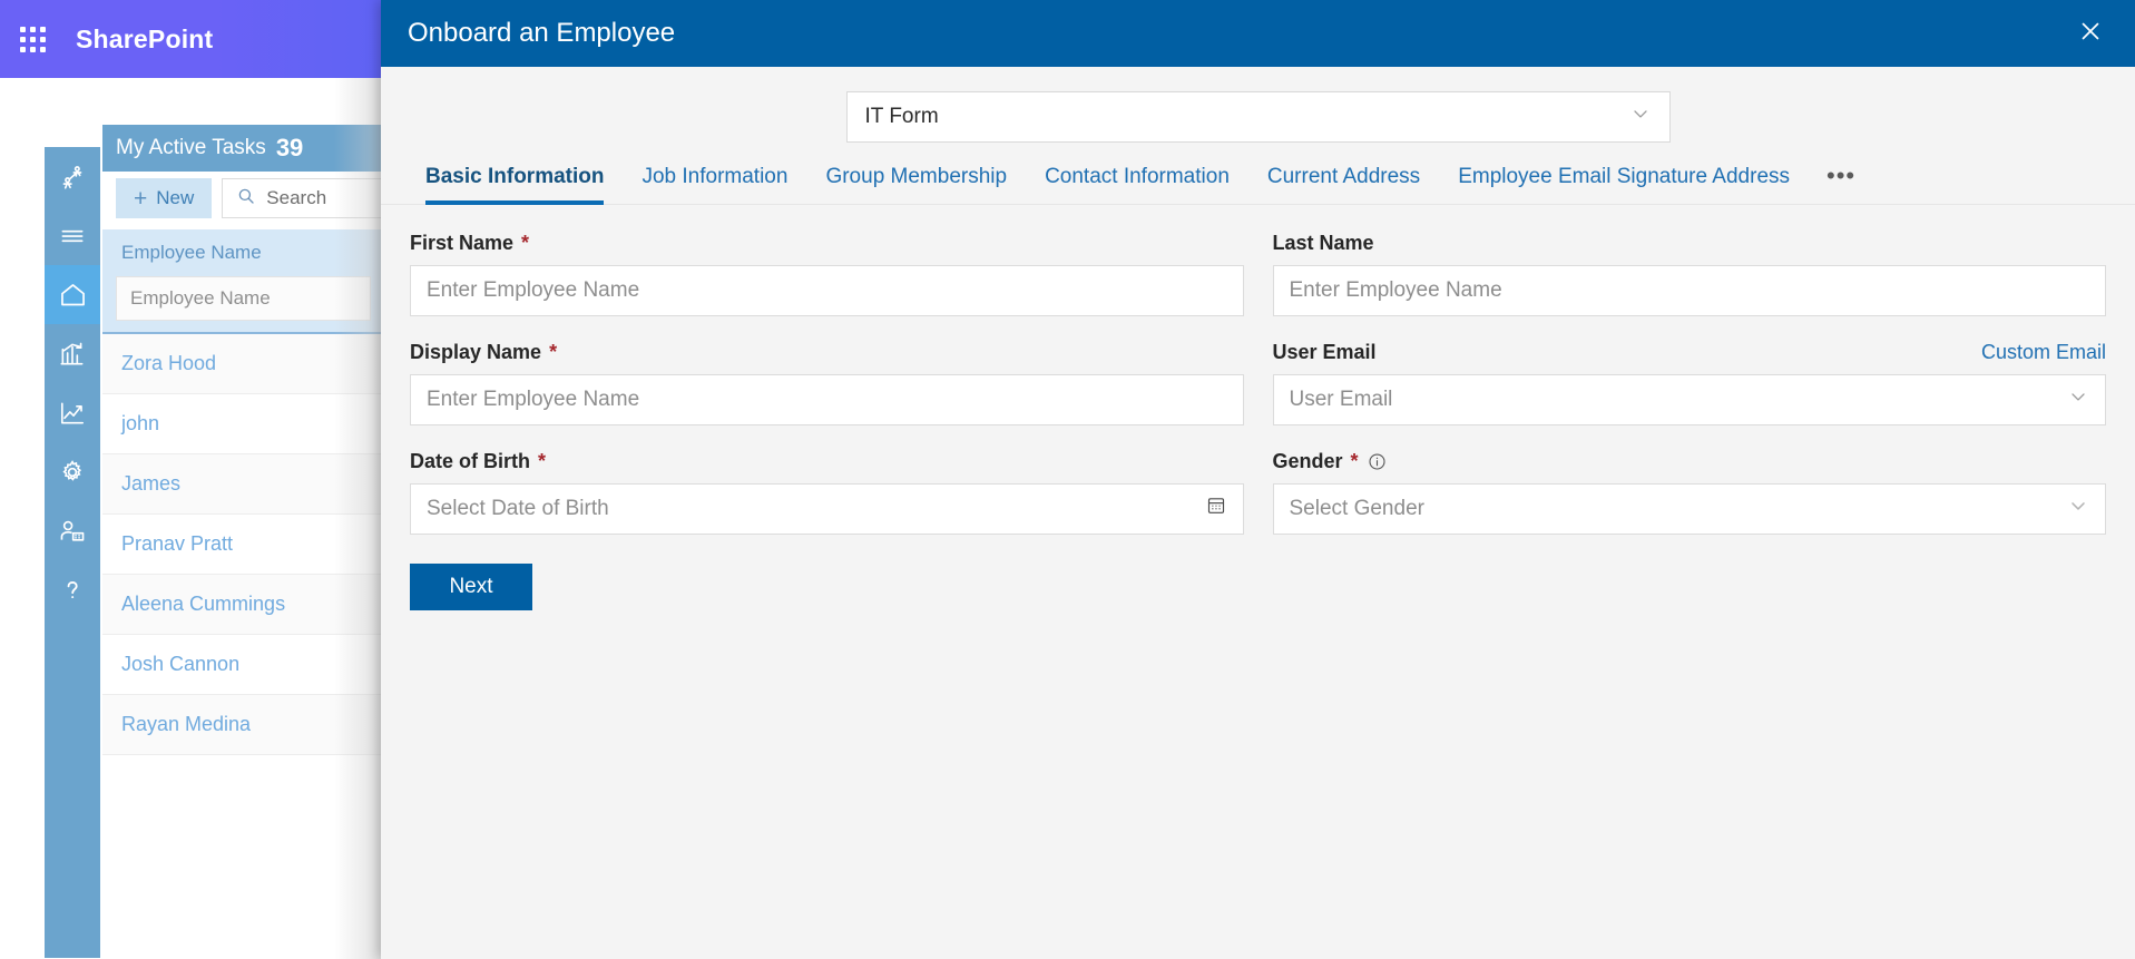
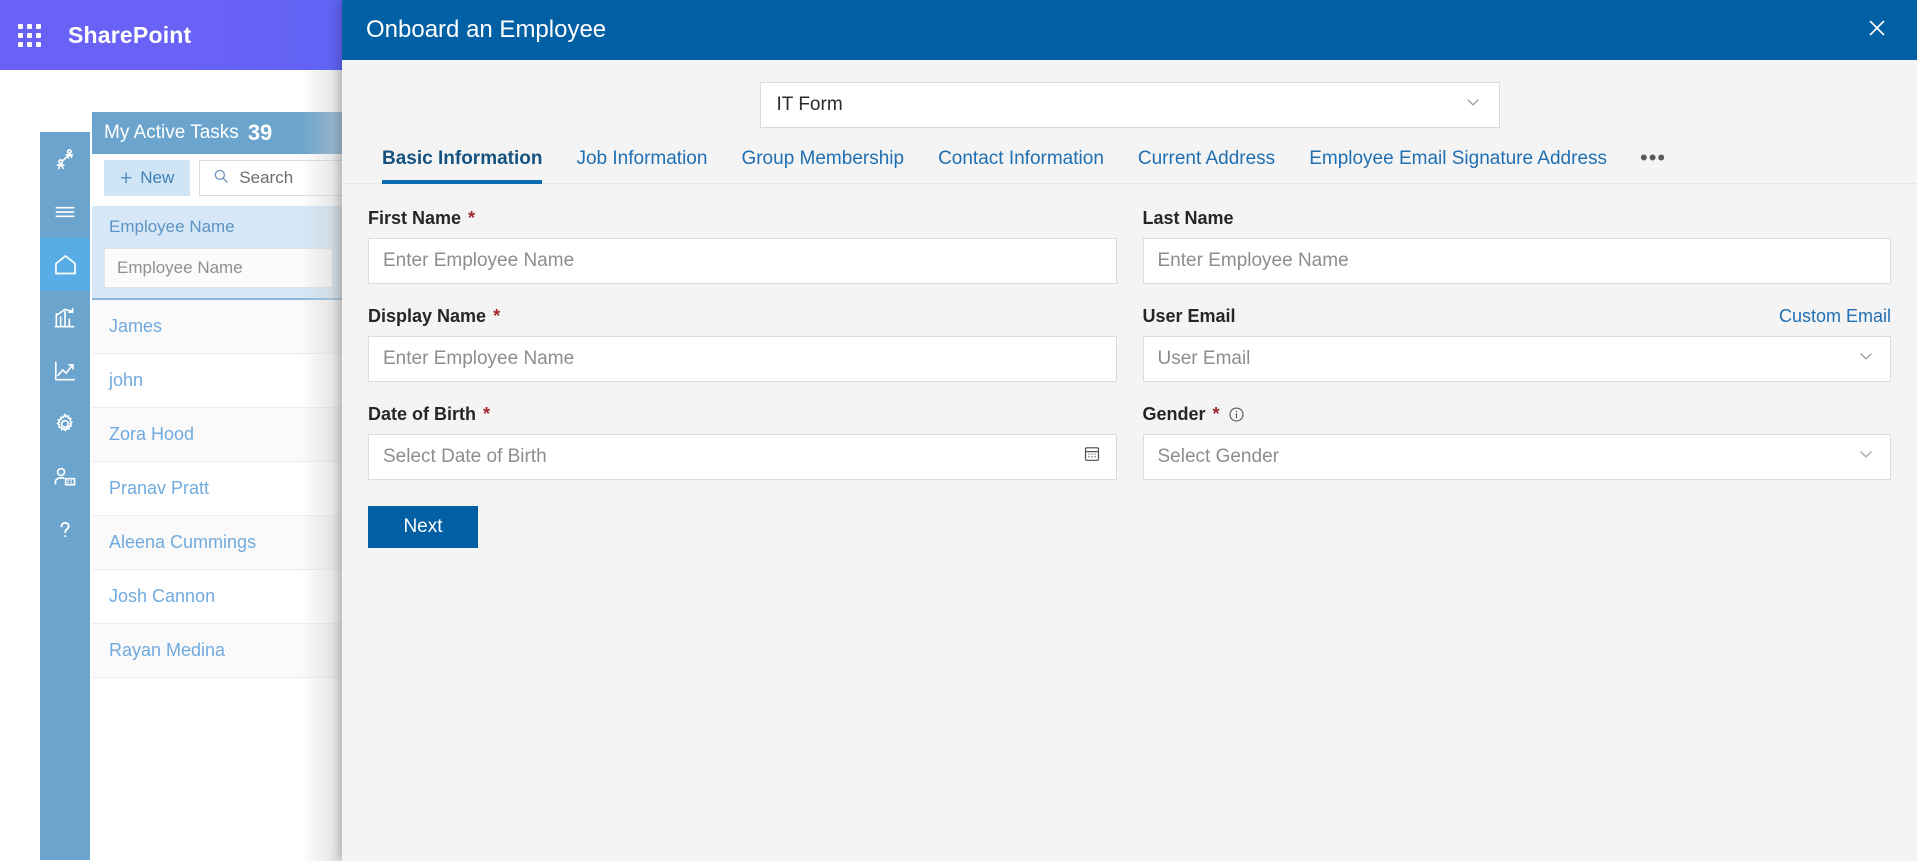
  SharePoint
  My Active Tasks
  39
  +
  New
  Search
  Employee Name
  Employee Name
- Zora Hood
+ James
  john
- James
+ Zora Hood
  Pranav Pratt
  Aleena Cummings
  Josh Cannon
  Rayan Medina
  Onboard an Employee
  IT Form
  Basic Information
  Job Information
  Group Membership
  Contact Information
  Current Address
  Employee Email Signature Address
  •••
  First Name
  *
  Enter Employee Name
  Last Name
  Enter Employee Name
  Display Name
  *
  Enter Employee Name
  User Email
  Custom Email
  User Email
  Date of Birth
  *
  Select Date of Birth
  Gender
  *
  Select Gender
  Next
